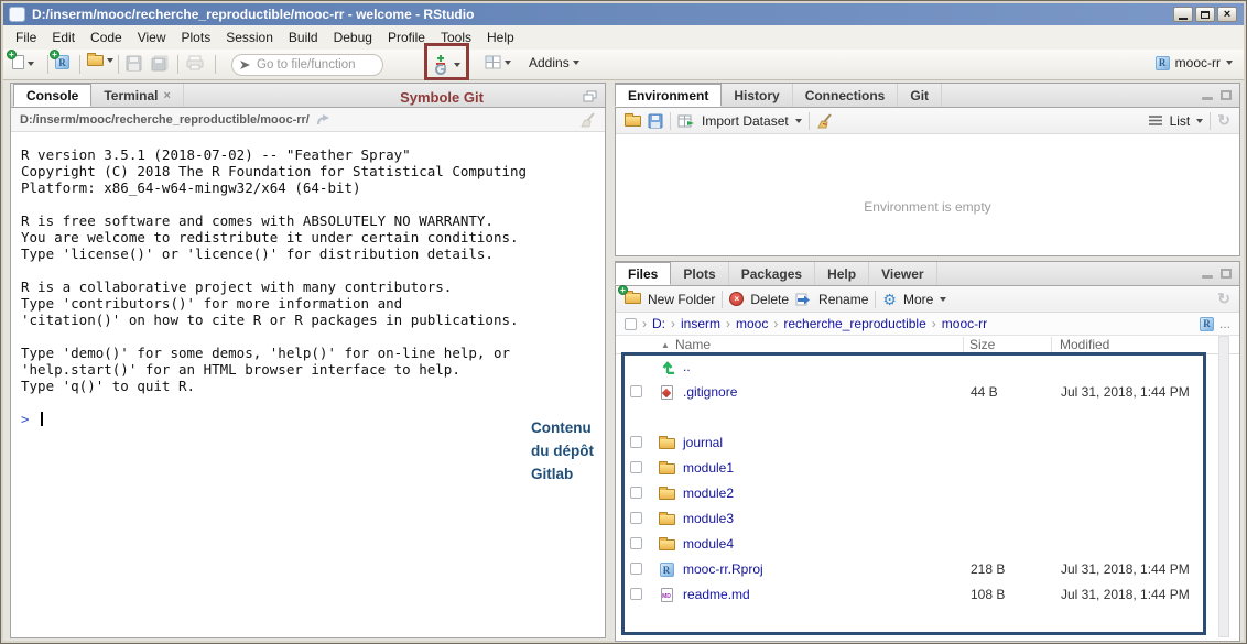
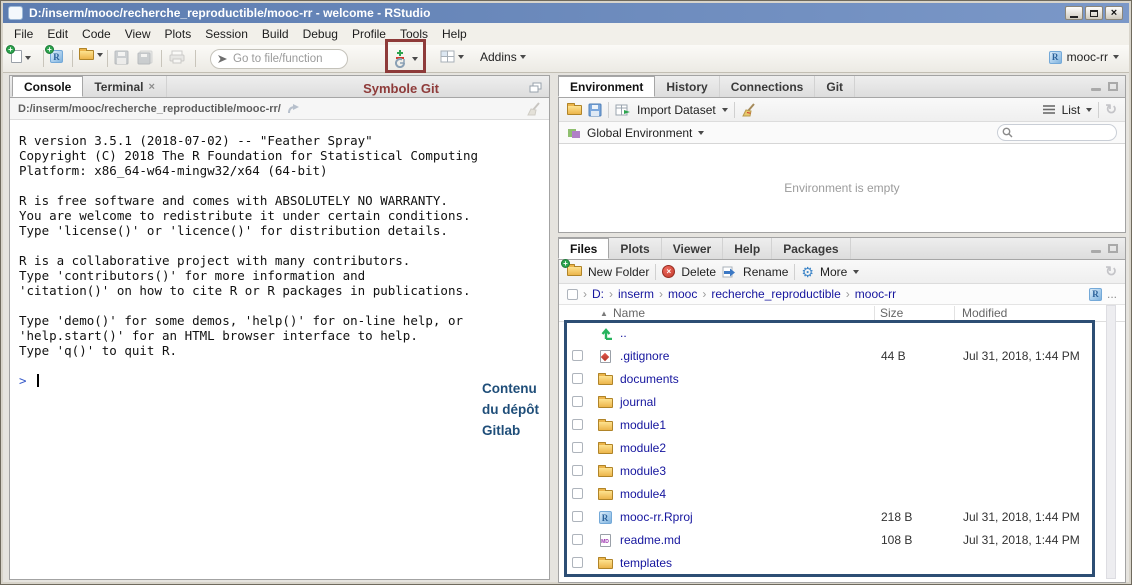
  D:/inserm/mooc/recherche_reproductible/mooc-rr - welcome - RStudio
  ×
  File
  Edit
  Code
  View
  Plots
  Session
  Build
  Debug
  Profile
  Tools
  Help
  Go to file/function
  Addins
  mooc-rr
  Symbole Git
  Console
  Terminal
  ×
  D:/inserm/mooc/recherche_reproductible/mooc-rr/
  R version 3.5.1 (2018-07-02) -- "Feather Spray"
  Copyright (C) 2018 The R Foundation for Statistical Computing
  Platform: x86_64-w64-mingw32/x64 (64-bit)
  R is free software and comes with ABSOLUTELY NO WARRANTY.
  You are welcome to redistribute it under certain conditions.
  Type 'license()' or 'licence()' for distribution details.
  R is a collaborative project with many contributors.
  Type 'contributors()' for more information and
  'citation()' on how to cite R or R packages in publications.
  Type 'demo()' for some demos, 'help()' for on-line help, or
  'help.start()' for an HTML browser interface to help.
  Type 'q()' to quit R.
  >
  Contenu
  du dépôt
  Gitlab
  Environment
  History
  Connections
  Git
  Import Dataset
  List
  ↻
+ Global Environment
  Environment is empty
  Files
  Plots
- Packages
+ Viewer
  Help
- Viewer
+ Packages
  New Folder
  Delete
  Rename
  ⚙
  More
  ↻
  ›
  D:
  ›
  inserm
  ›
  mooc
  ›
  recherche_reproductible
  ›
  mooc-rr
  ...
  ▲
  Name
  Size
  Modified
  ..
  .gitignore
  44 B
  Jul 31, 2018, 1:44 PM
+ documents
  journal
  module1
  module2
  module3
  module4
  mooc-rr.Rproj
  218 B
  Jul 31, 2018, 1:44 PM
  readme.md
  108 B
  Jul 31, 2018, 1:44 PM
+ templates
